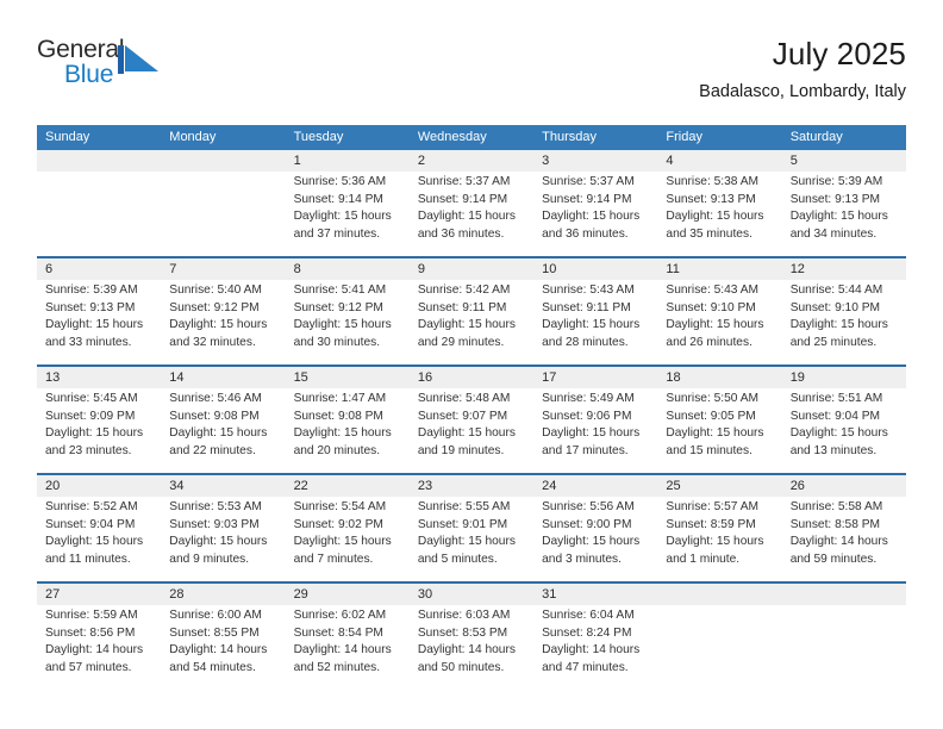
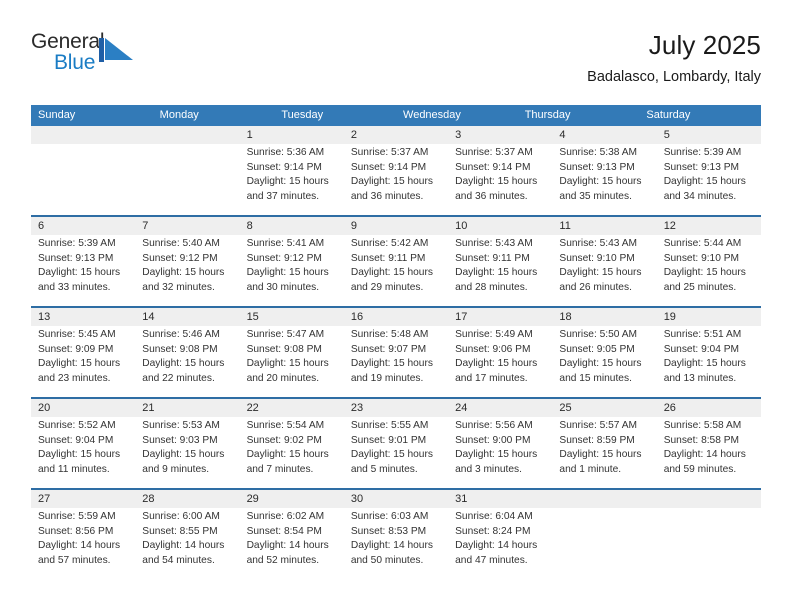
  Genera
  Blue
  July 2025
  Badalasco, Lombardy, Italy
  Sunday
  Monday
  Tuesday
  Wednesday
  Thursday
- Friday
  Saturday
  1
  2
  3
  4
  5
  Sunrise: 5:36 AM
  Sunset: 9:14 PM
  Daylight: 15 hours
  and 37 minutes.
  Sunrise: 5:37 AM
  Sunset: 9:14 PM
  Daylight: 15 hours
  and 36 minutes.
  Sunrise: 5:37 AM
  Sunset: 9:14 PM
  Daylight: 15 hours
  and 36 minutes.
  Sunrise: 5:38 AM
  Sunset: 9:13 PM
  Daylight: 15 hours
  and 35 minutes.
  Sunrise: 5:39 AM
  Sunset: 9:13 PM
  Daylight: 15 hours
  and 34 minutes.
  6
  7
  8
  9
  10
  11
  12
  Sunrise: 5:39 AM
  Sunset: 9:13 PM
  Daylight: 15 hours
  and 33 minutes.
  Sunrise: 5:40 AM
  Sunset: 9:12 PM
  Daylight: 15 hours
  and 32 minutes.
  Sunrise: 5:41 AM
  Sunset: 9:12 PM
  Daylight: 15 hours
  and 30 minutes.
  Sunrise: 5:42 AM
  Sunset: 9:11 PM
  Daylight: 15 hours
  and 29 minutes.
  Sunrise: 5:43 AM
  Sunset: 9:11 PM
  Daylight: 15 hours
  and 28 minutes.
  Sunrise: 5:43 AM
  Sunset: 9:10 PM
  Daylight: 15 hours
  and 26 minutes.
  Sunrise: 5:44 AM
  Sunset: 9:10 PM
  Daylight: 15 hours
  and 25 minutes.
  13
  14
  15
  16
  17
  18
  19
  Sunrise: 5:45 AM
  Sunset: 9:09 PM
  Daylight: 15 hours
  and 23 minutes.
  Sunrise: 5:46 AM
  Sunset: 9:08 PM
  Daylight: 15 hours
  and 22 minutes.
- Sunrise: 1:47 AM
+ Sunrise: 5:47 AM
  Sunset: 9:08 PM
  Daylight: 15 hours
  and 20 minutes.
  Sunrise: 5:48 AM
  Sunset: 9:07 PM
  Daylight: 15 hours
  and 19 minutes.
  Sunrise: 5:49 AM
  Sunset: 9:06 PM
  Daylight: 15 hours
  and 17 minutes.
  Sunrise: 5:50 AM
  Sunset: 9:05 PM
  Daylight: 15 hours
  and 15 minutes.
  Sunrise: 5:51 AM
  Sunset: 9:04 PM
  Daylight: 15 hours
  and 13 minutes.
  20
- 34
+ 21
  22
  23
  24
  25
  26
  Sunrise: 5:52 AM
  Sunset: 9:04 PM
  Daylight: 15 hours
  and 11 minutes.
  Sunrise: 5:53 AM
  Sunset: 9:03 PM
  Daylight: 15 hours
  and 9 minutes.
  Sunrise: 5:54 AM
  Sunset: 9:02 PM
  Daylight: 15 hours
  and 7 minutes.
  Sunrise: 5:55 AM
  Sunset: 9:01 PM
  Daylight: 15 hours
  and 5 minutes.
  Sunrise: 5:56 AM
  Sunset: 9:00 PM
  Daylight: 15 hours
  and 3 minutes.
  Sunrise: 5:57 AM
  Sunset: 8:59 PM
  Daylight: 15 hours
  and 1 minute.
  Sunrise: 5:58 AM
  Sunset: 8:58 PM
  Daylight: 14 hours
  and 59 minutes.
  27
  28
  29
  30
  31
  Sunrise: 5:59 AM
  Sunset: 8:56 PM
  Daylight: 14 hours
  and 57 minutes.
  Sunrise: 6:00 AM
  Sunset: 8:55 PM
  Daylight: 14 hours
  and 54 minutes.
  Sunrise: 6:02 AM
  Sunset: 8:54 PM
  Daylight: 14 hours
  and 52 minutes.
  Sunrise: 6:03 AM
  Sunset: 8:53 PM
  Daylight: 14 hours
  and 50 minutes.
  Sunrise: 6:04 AM
  Sunset: 8:24 PM
  Daylight: 14 hours
  and 47 minutes.
